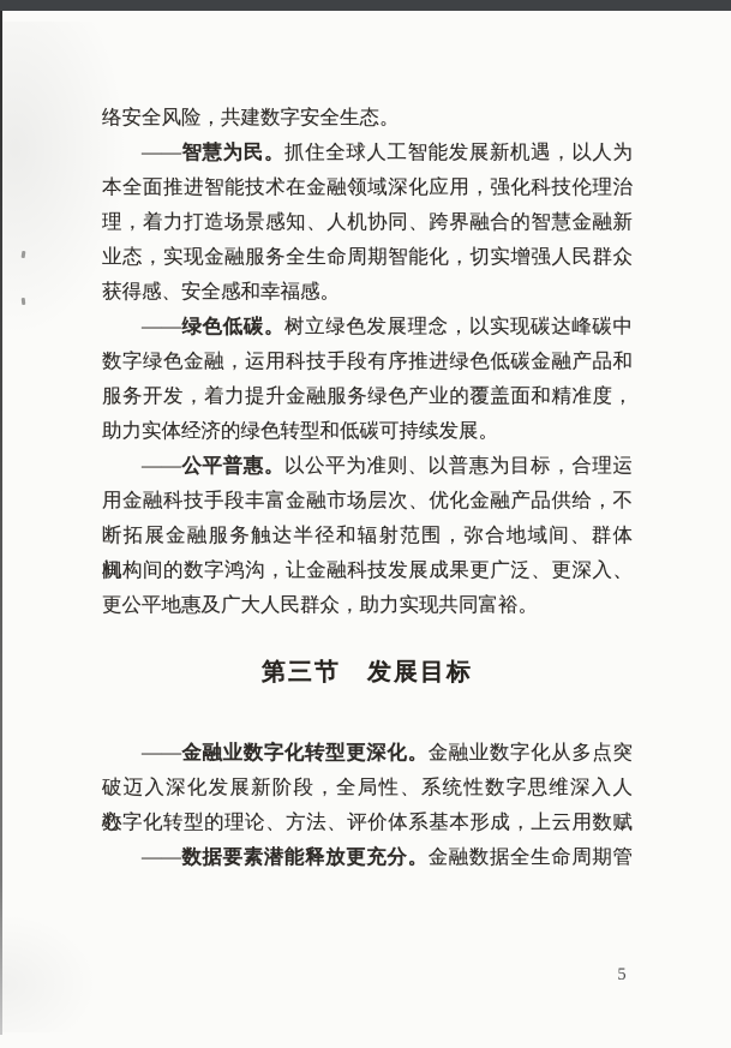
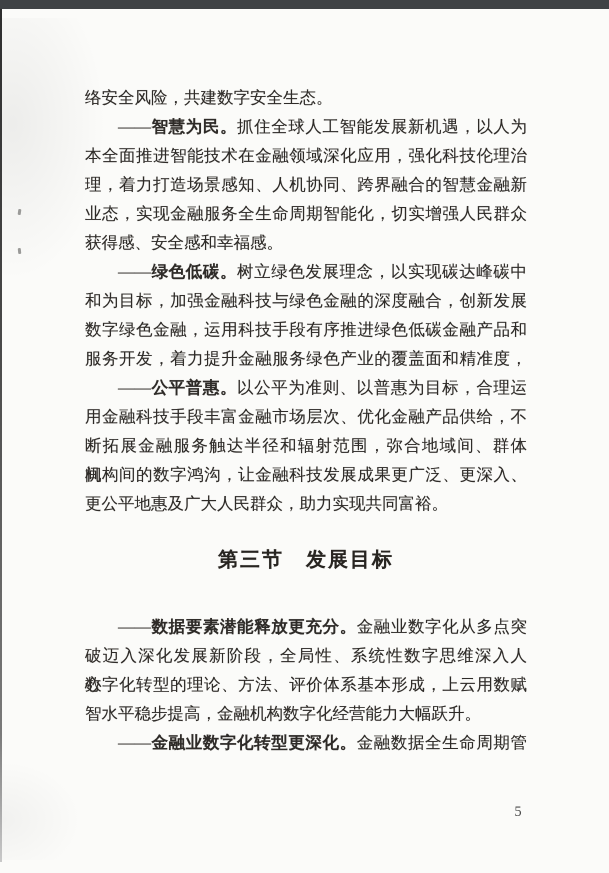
  络安全风险，共建数字安全生态。
  ——智慧为民。抓住全球人工智能发展新机遇，以人为
  本全面推进智能技术在金融领域深化应用，强化科技伦理治
  理，着力打造场景感知、人机协同、跨界融合的智慧金融新
  业态，实现金融服务全生命周期智能化，切实增强人民群众
  获得感、安全感和幸福感。
  ——绿色低碳。树立绿色发展理念，以实现碳达峰碳中
+ 和为目标，加强金融科技与绿色金融的深度融合，创新发展
  数字绿色金融，运用科技手段有序推进绿色低碳金融产品和
  服务开发，着力提升金融服务绿色产业的覆盖面和精准度，
- 助力实体经济的绿色转型和低碳可持续发展。
  ——公平普惠。以公平为准则、以普惠为目标，合理运
  用金融科技手段丰富金融市场层次、优化金融产品供给，不
  断拓展金融服务触达半径和辐射范围，弥合地域间、群体间、
  机构间的数字鸿沟，让金融科技发展成果更广泛、更深入、
  更公平地惠及广大人民群众，助力实现共同富裕。
  第三节 发展目标
- ——金融业数字化转型更深化。金融业数字化从多点突
+ ——数据要素潜能释放更充分。金融业数字化从多点突
  破迈入深化发展新阶段，全局性、系统性数字思维深入人心，
  数字化转型的理论、方法、评价体系基本形成，上云用数赋
+ 智水平稳步提高，金融机构数字化经营能力大幅跃升。
- ——数据要素潜能释放更充分。金融数据全生命周期管
+ ——金融业数字化转型更深化。金融数据全生命周期管
  5
